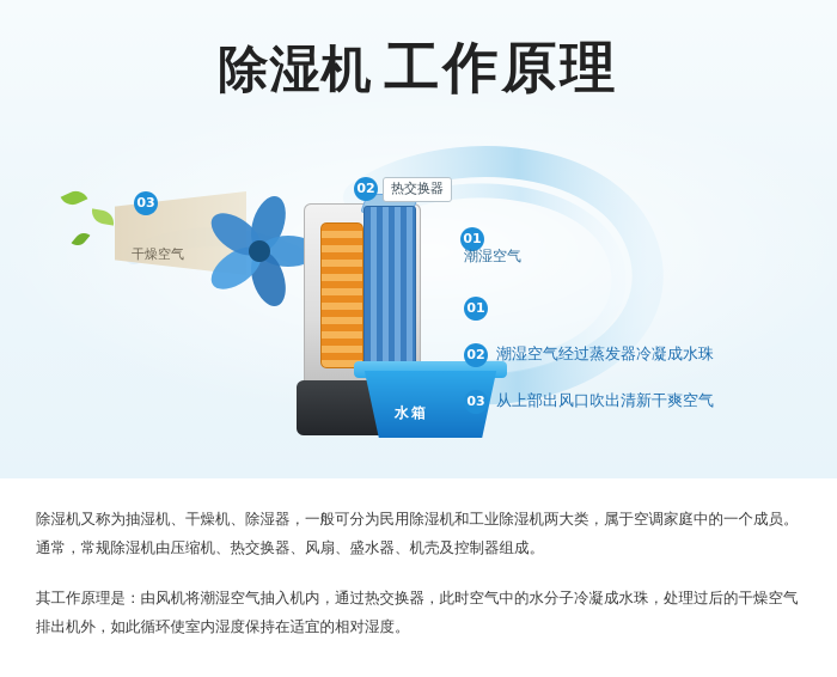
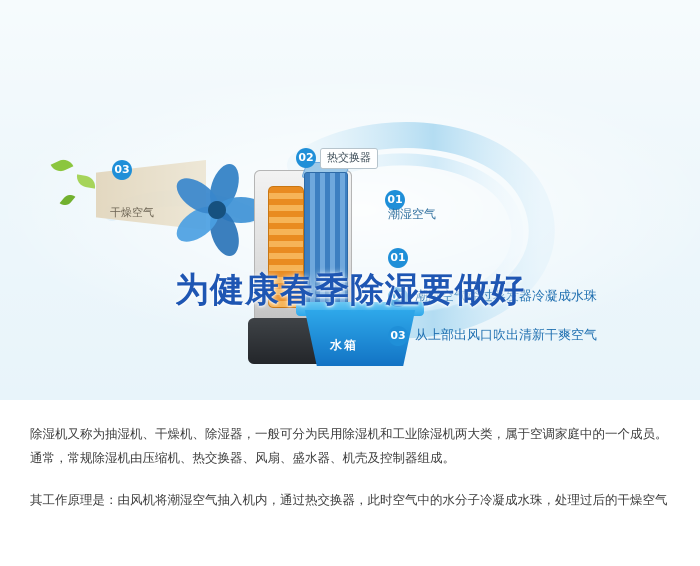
- 除湿机 工作原理
  03
  干燥空气
  水箱
  02
  热交换器
  01
  潮湿空气
  01
  02
  潮湿空气经过蒸发器冷凝成水珠
  03
  从上部出风口吹出清新干爽空气
+ 为健康春季除湿要做好
  除湿机又称为抽湿机、干燥机、除湿器，一般可分为民用除湿机和工业除湿机两大类，属于空调家庭中的一个成员。
  通常，常规除湿机由压缩机、热交换器、风扇、盛水器、机壳及控制器组成。
  其工作原理是：由风机将潮湿空气抽入机内，通过热交换器，此时空气中的水分子冷凝成水珠，处理过后的干燥空气
- 排出机外，如此循环使室内湿度保持在适宜的相对湿度。
